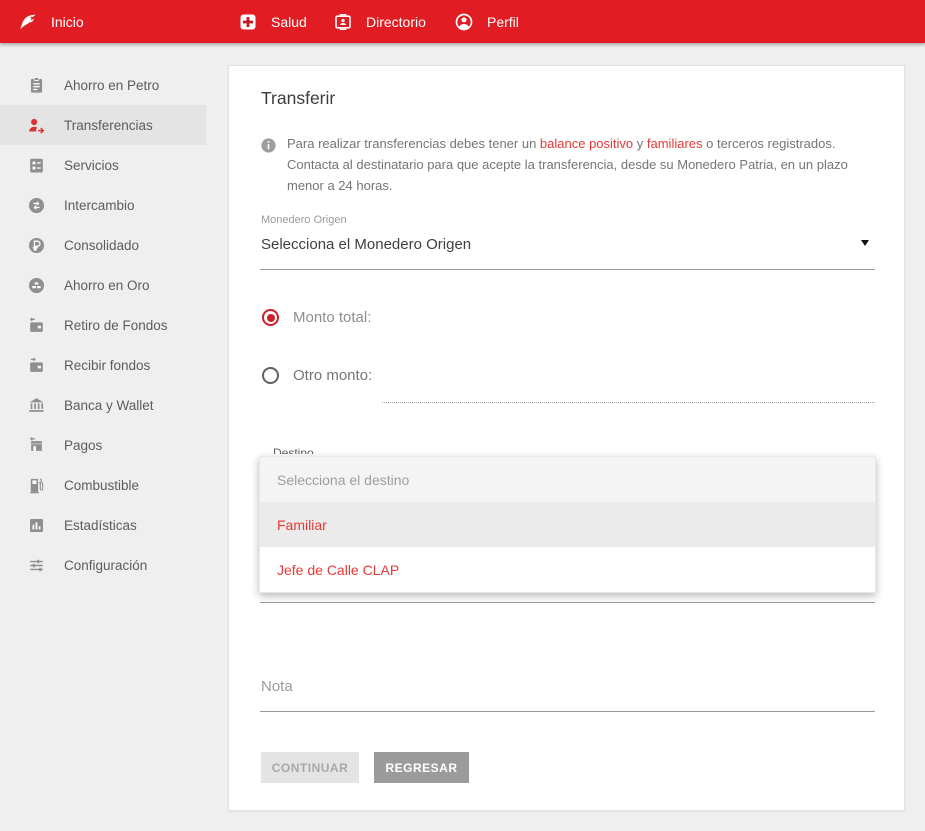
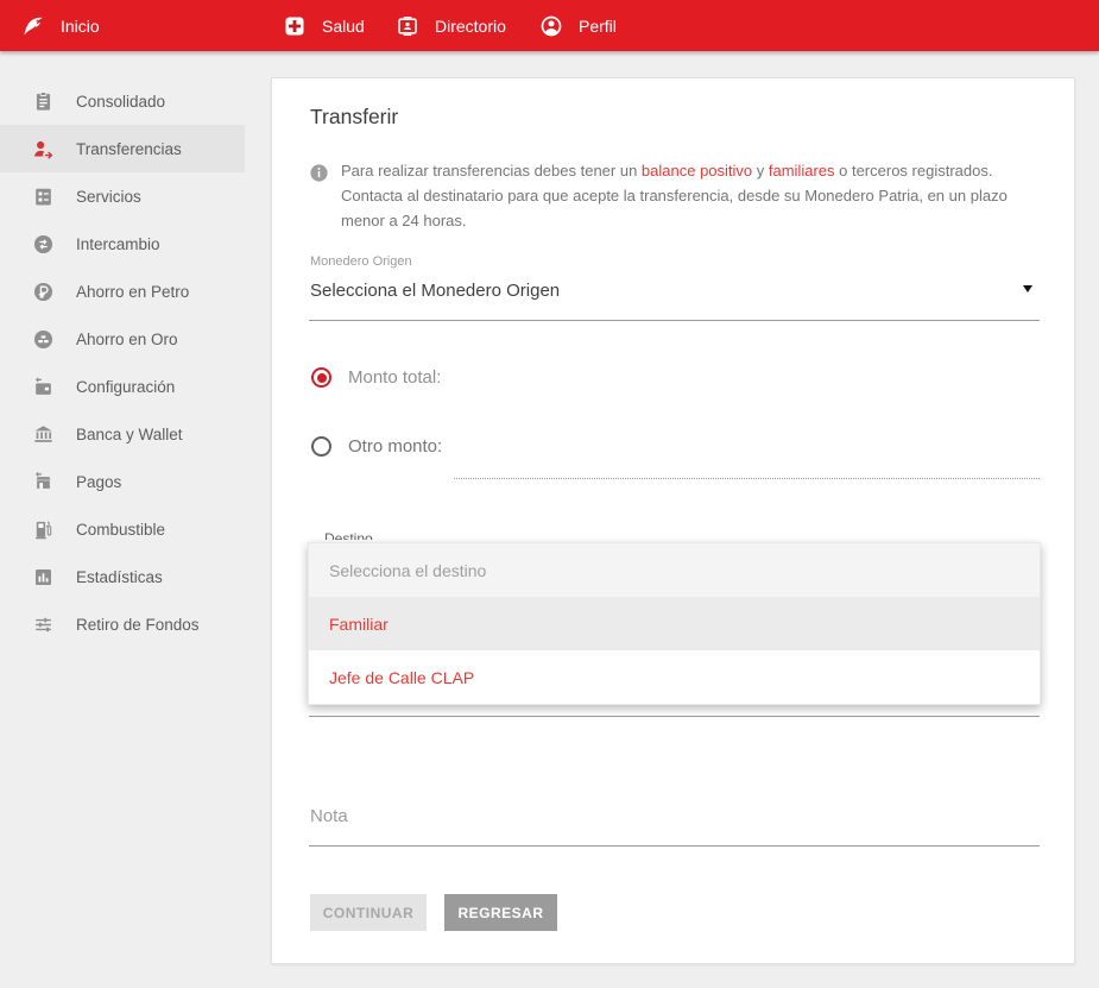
  Inicio
  Salud
  Directorio
  Perfil
- Ahorro en Petro
+ Consolidado
  Transferencias
  Servicios
  Intercambio
- Consolidado
+ Ahorro en Petro
  Ahorro en Oro
- Retiro de Fondos
+ Configuración
- Recibir fondos
  Banca y Wallet
  Pagos
  Combustible
  Estadísticas
- Configuración
+ Retiro de Fondos
  Transferir
  Para realizar transferencias debes tener un balance positivo y familiares o terceros registrados. Contacta al destinatario para que acepte la transferencia, desde su Monedero Patria, en un plazo menor a 24 horas.
  Monedero Origen
  Selecciona el Monedero Origen
  Monto total:
  Otro monto:
  Destino
  Selecciona el destino
  Familiar
  Jefe de Calle CLAP
  Nota
  CONTINUAR
  REGRESAR
